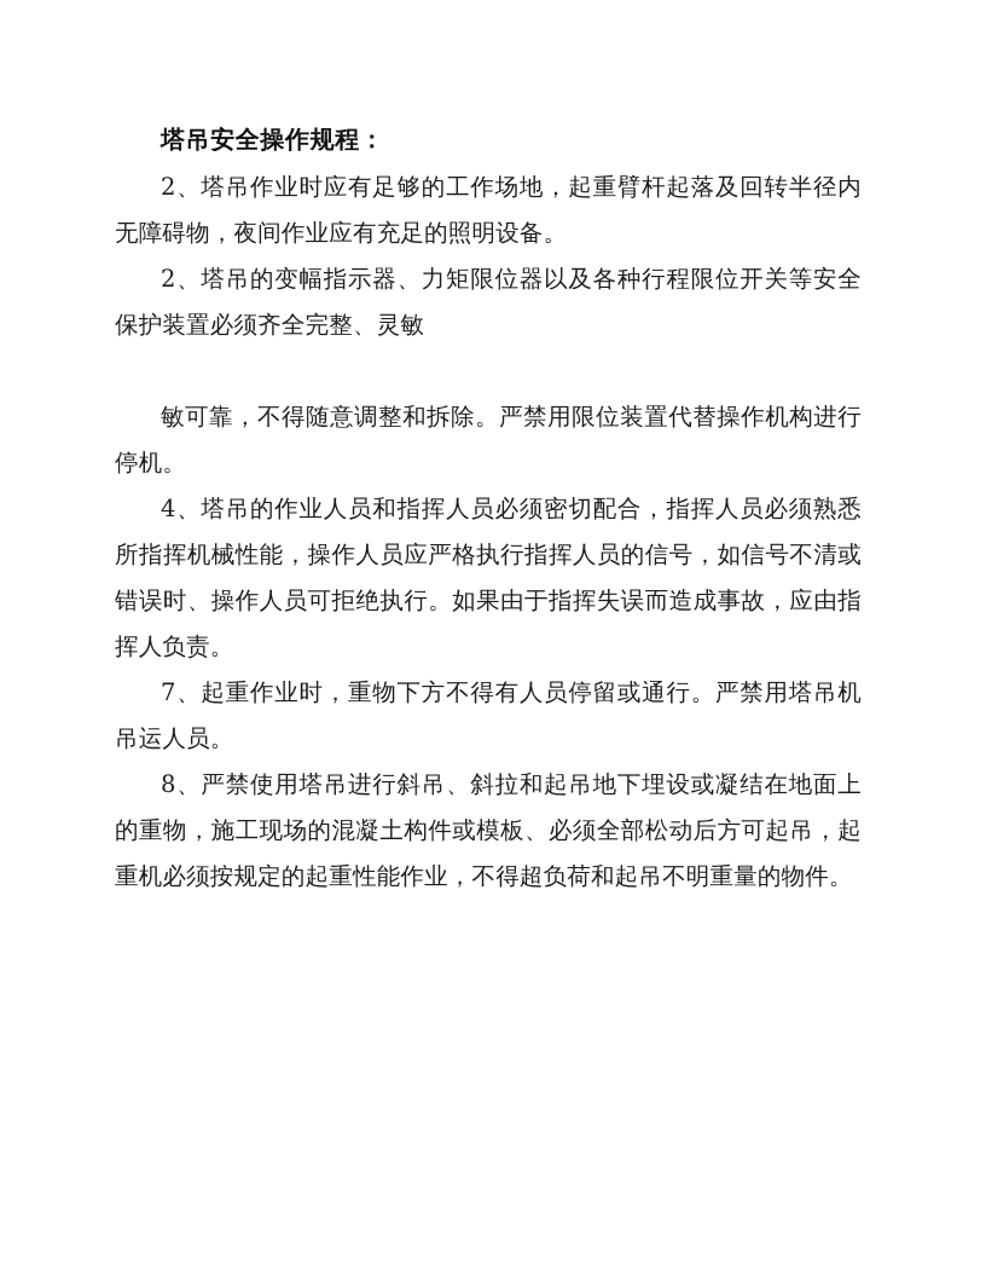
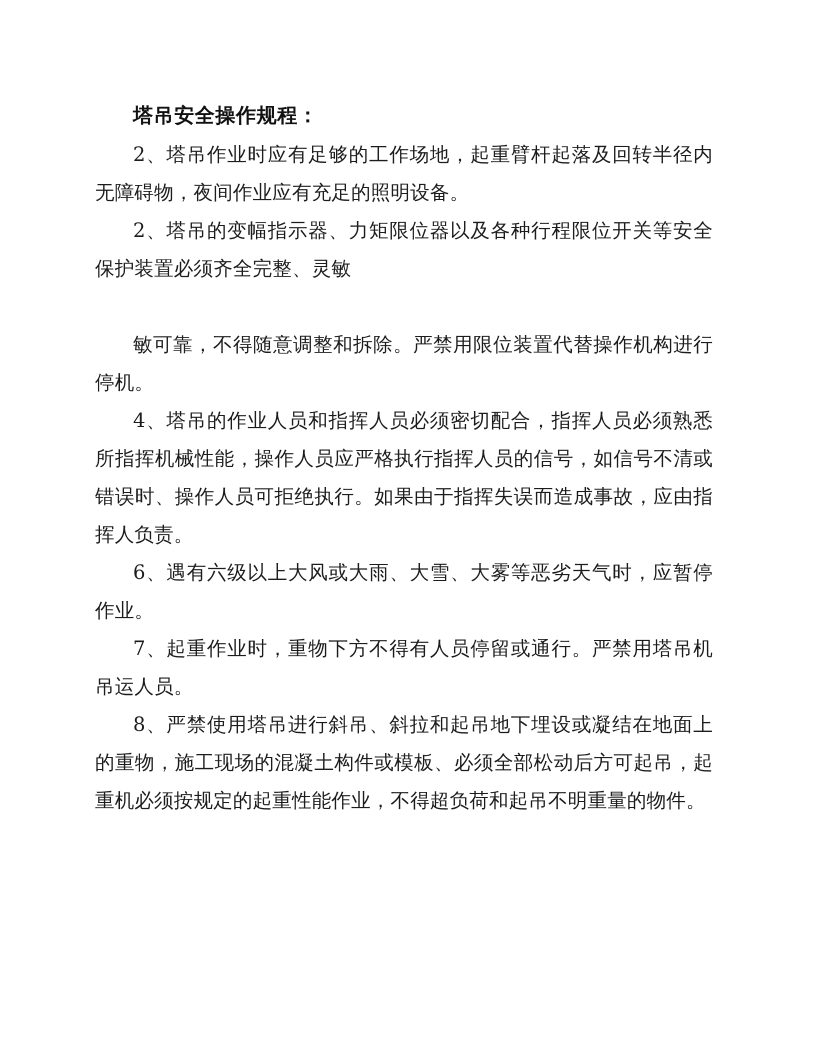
  塔吊安全操作规程：
  2、塔吊作业时应有足够的工作场地，起重臂杆起落及回转半径内无障碍物，夜间作业应有充足的照明设备。
  2、塔吊的变幅指示器、力矩限位器以及各种行程限位开关等安全保护装置必须齐全完整、灵敏
  敏可靠，不得随意调整和拆除。严禁用限位装置代替操作机构进行停机。
  4、塔吊的作业人员和指挥人员必须密切配合，指挥人员必须熟悉所指挥机械性能，操作人员应严格执行指挥人员的信号，如信号不清或错误时、操作人员可拒绝执行。如果由于指挥失误而造成事故，应由指挥人负责。
+ 6、遇有六级以上大风或大雨、大雪、大雾等恶劣天气时，应暂停作业。
  7、起重作业时，重物下方不得有人员停留或通行。严禁用塔吊机吊运人员。
  8、严禁使用塔吊进行斜吊、斜拉和起吊地下埋设或凝结在地面上的重物，施工现场的混凝土构件或模板、必须全部松动后方可起吊，起重机必须按规定的起重性能作业，不得超负荷和起吊不明重量的物件。
